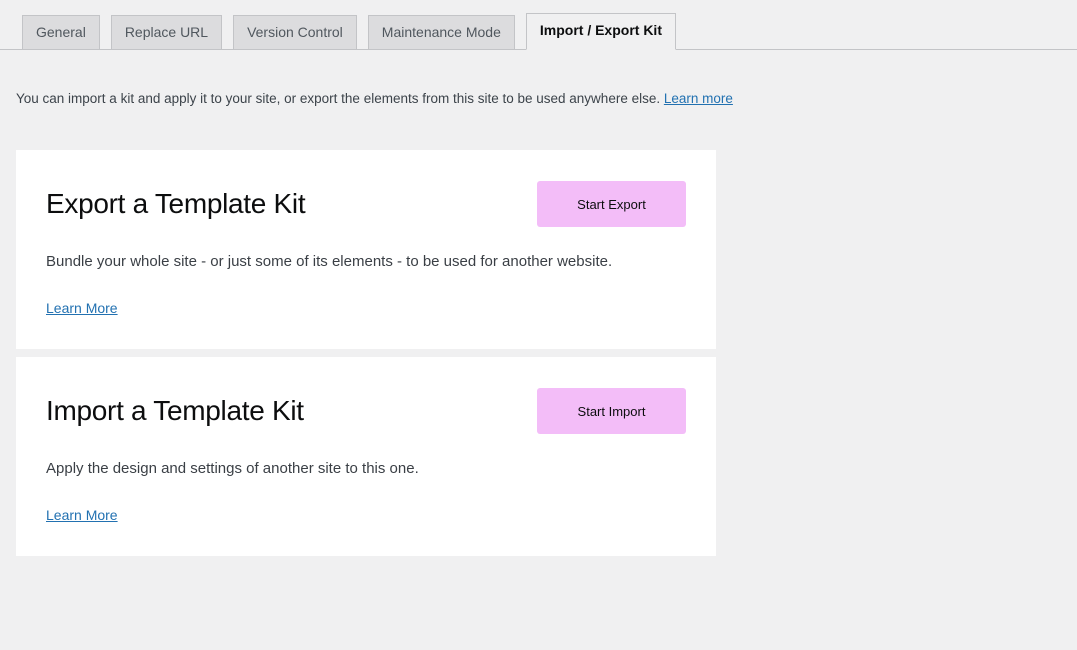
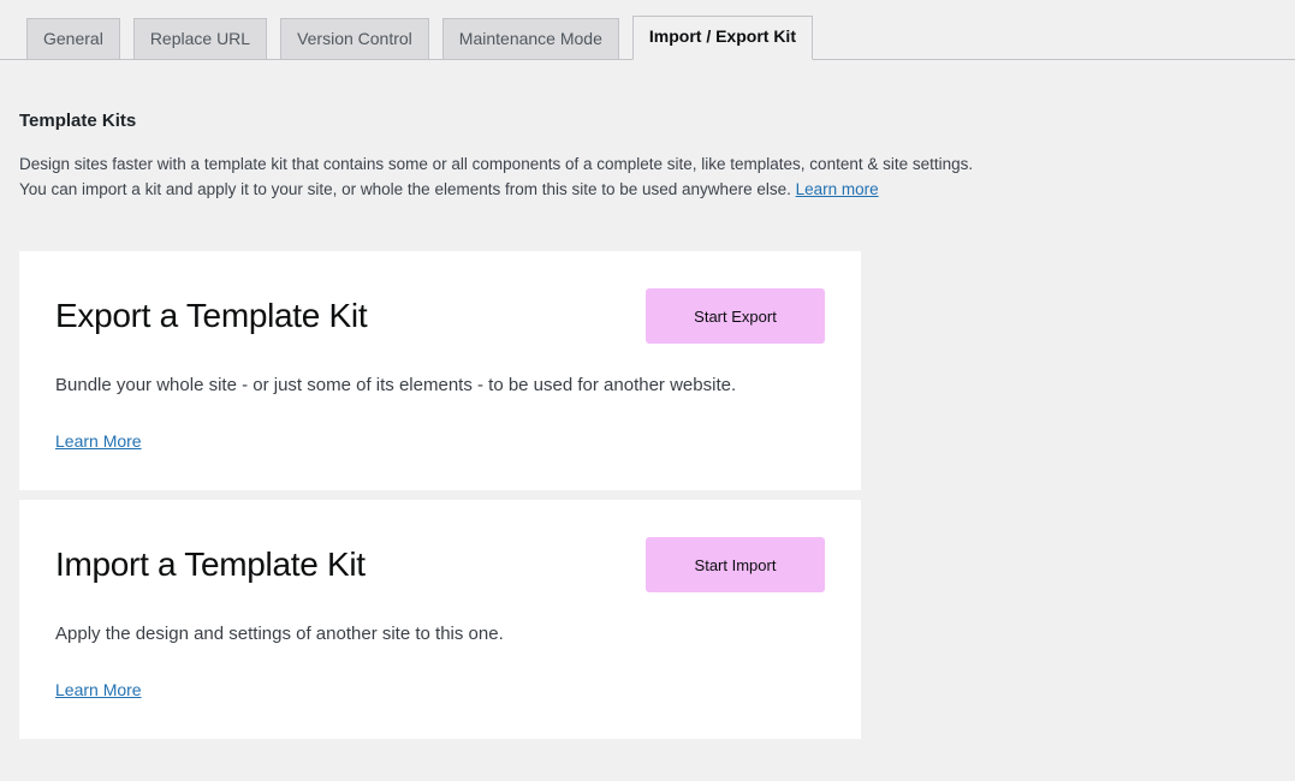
  General
  Replace URL
  Version Control
  Maintenance Mode
  Import / Export Kit
+ Template Kits
+ Design sites faster with a template kit that contains some or all components of a complete site, like templates, content & site settings.
- You can import a kit and apply it to your site, or export the elements from this site to be used anywhere else. Learn more
+ You can import a kit and apply it to your site, or whole the elements from this site to be used anywhere else. Learn more
  Export a Template Kit
  Start Export
  Bundle your whole site - or just some of its elements - to be used for another website.
  Learn More
  Import a Template Kit
  Start Import
  Apply the design and settings of another site to this one.
  Learn More
